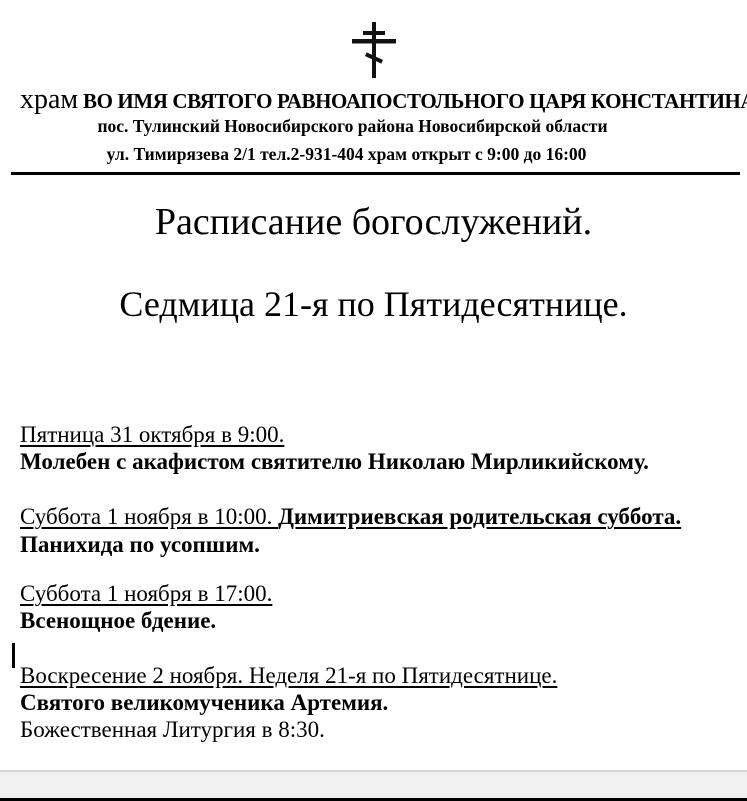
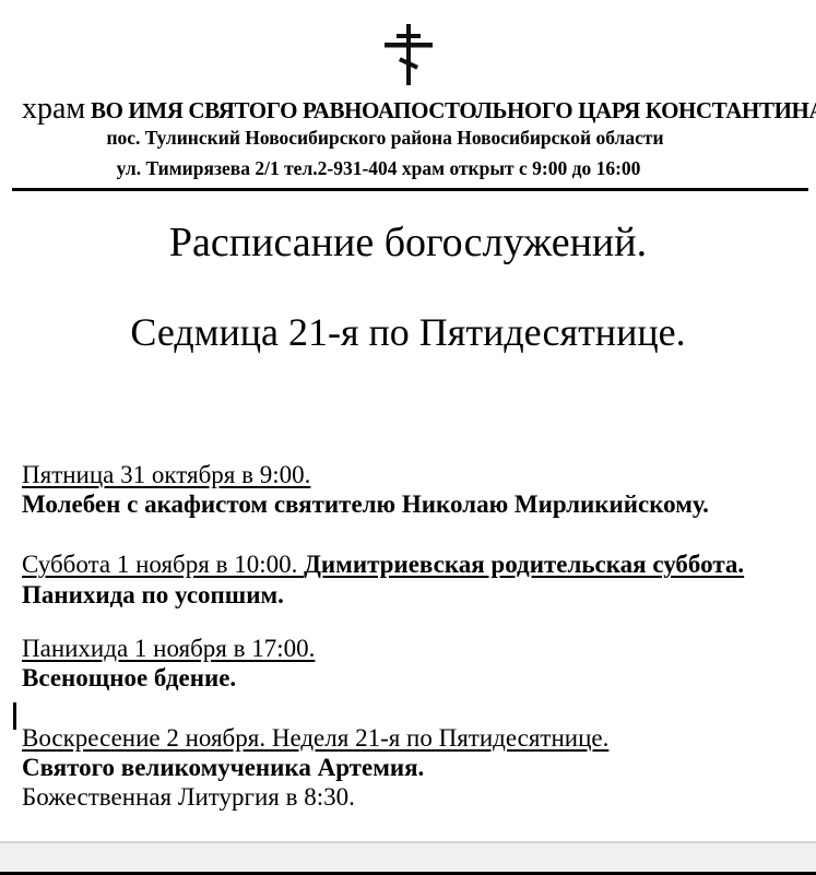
  храм ВО ИМЯ СВЯТОГО РАВНОАПОСТОЛЬНОГО ЦАРЯ КОНСТАНТИН
  пос. Тулинский Новосибирского района Новосибирской области
  ул. Тимирязева 2/1 тел.2-931-404 храм открыт с 9:00 до 16:00
  Расписание богослужений.
  Седмица 21-я по Пятидесятнице.
  Пятница 31 октября в 9:00.
  Молебен с акафистом святителю Николаю Мирликийскому.
  Суббота 1 ноября в 10:00. Димитриевская родительская суббота.
  Панихида по усопшим.
- Суббота 1 ноября в 17:00.
+ Панихида 1 ноября в 17:00.
  Всенощное бдение.
  Воскресение 2 ноября. Неделя 21-я по Пятидесятнице.
  Святого великомученика Артемия.
  Божественная Литургия в 8:30.
